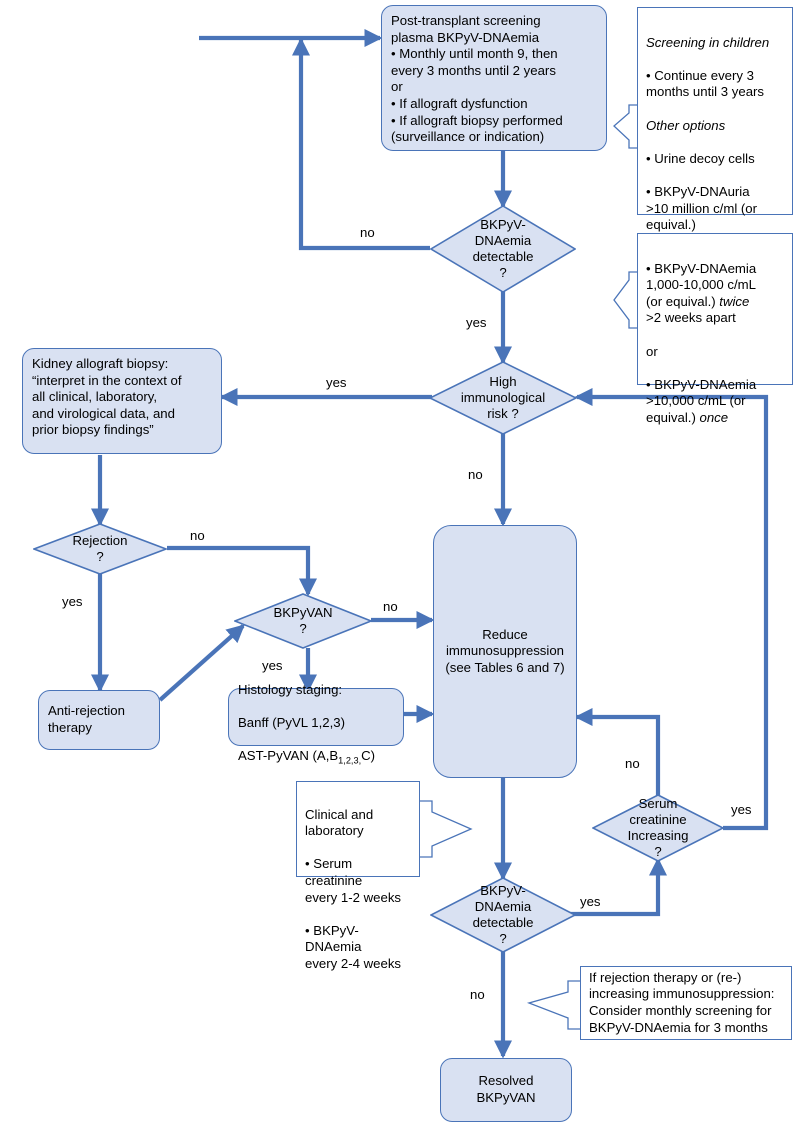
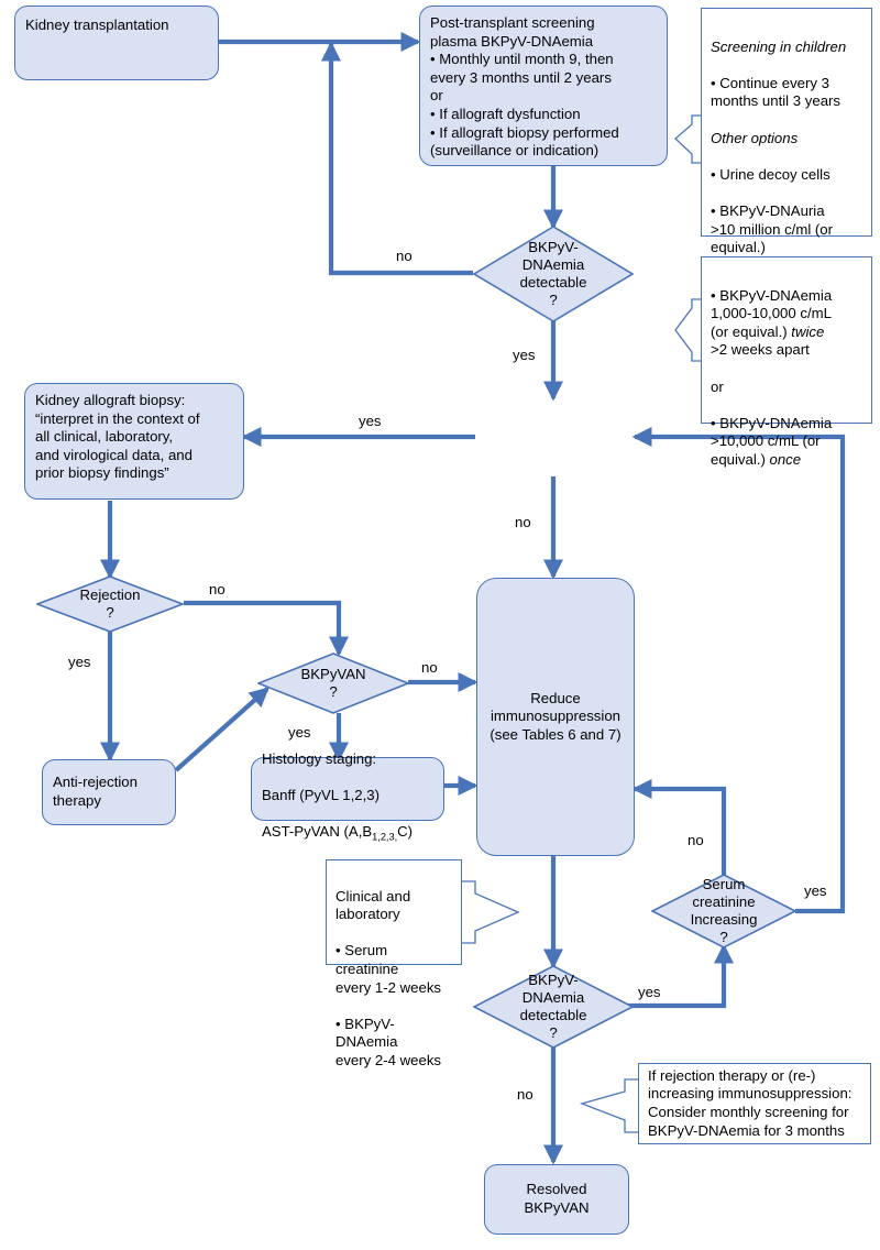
+ Kidney transplantation
  Post-transplant screening
  plasma BKPyV-DNAemia
  • Monthly until month 9, then
  every 3 months until 2 years
  or
  • If allograft dysfunction
  • If allograft biopsy performed
  (surveillance or indication)
  Screening in children
  • Continue every 3
  months until 3 years
  Other options
  • Urine decoy cells
  • BKPyV-DNAuria
  >10 million c/ml (or
  equival.)
  • BKPyV-DNAemia
  1,000-10,000 c/mL
  (or equival.) twice
  >2 weeks apart
  or
  • BKPyV-DNAemia
  >10,000 c/mL (or
  equival.) once
  BKPyV-
  DNAemia
  detectable
  ?
- High
- immunological
- risk ?
  Kidney allograft biopsy:
  “interpret in the context of
  all clinical, laboratory,
  and virological data, and
  prior biopsy findings”
  Rejection
  ?
  Anti-rejection
  therapy
  BKPyVAN
  ?
  Histology staging:
  Banff (PyVL 1,2,3)
  AST-PyVAN (A,B1,2,3,C)
  Reduce
  immunosuppression
  (see Tables 6 and 7)
  Clinical and laboratory
  • Serum creatinine
  every 1-2 weeks
  • BKPyV-DNAemia
  every 2-4 weeks
  Serum
  creatinine
  Increasing
  ?
  BKPyV-
  DNAemia
  detectable
  ?
  If rejection therapy or (re-)
  increasing immunosuppression:
  Consider monthly screening for
  BKPyV-DNAemia for 3 months
  Resolved
  BKPyVAN
  no
  yes
  yes
  no
  no
  yes
  no
  yes
  no
  yes
  yes
  no
